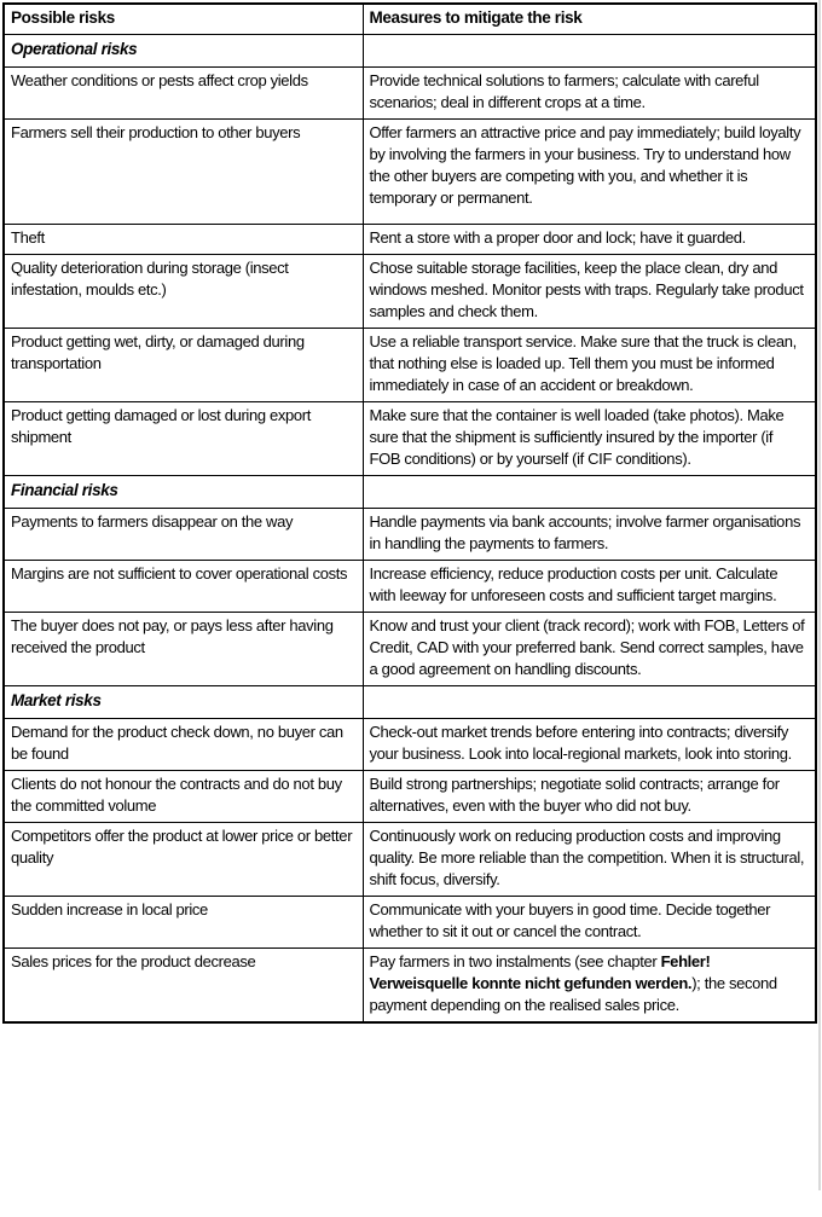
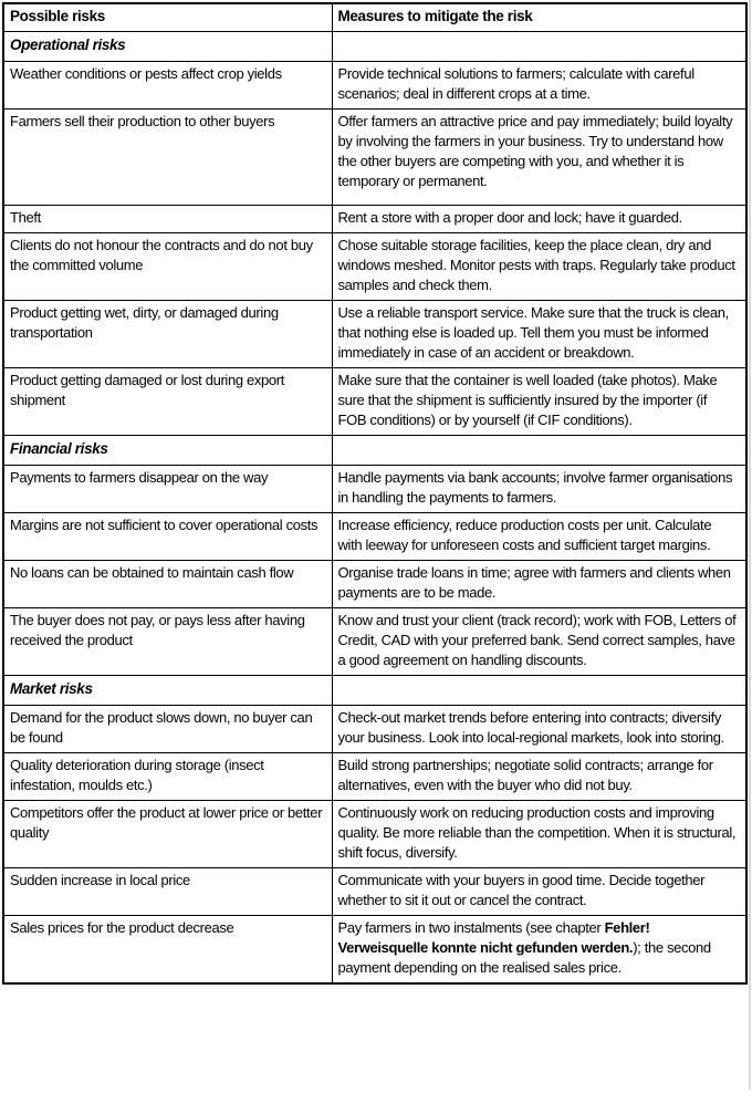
  Possible risks	Measures to mitigate the risk
  Operational risks
  Weather conditions or pests affect crop yields	Provide technical solutions to farmers; calculate with careful scenarios; deal in different crops at a time.
  Farmers sell their production to other buyers	Offer farmers an attractive price and pay immediately; build loyalty by involving the farmers in your business. Try to understand how the other buyers are competing with you, and whether it is temporary or permanent.
  Theft	Rent a store with a proper door and lock; have it guarded.
- Quality deterioration during storage (insect infestation, moulds etc.)	Chose suitable storage facilities, keep the place clean, dry and windows meshed. Monitor pests with traps. Regularly take product samples and check them.
+ Clients do not honour the contracts and do not buy the committed volume	Chose suitable storage facilities, keep the place clean, dry and windows meshed. Monitor pests with traps. Regularly take product samples and check them.
  Product getting wet, dirty, or damaged during transportation	Use a reliable transport service. Make sure that the truck is clean, that nothing else is loaded up. Tell them you must be informed immediately in case of an accident or breakdown.
  Product getting damaged or lost during export shipment	Make sure that the container is well loaded (take photos). Make sure that the shipment is sufficiently insured by the importer (if FOB conditions) or by yourself (if CIF conditions).
  Financial risks
  Payments to farmers disappear on the way	Handle payments via bank accounts; involve farmer organisations in handling the payments to farmers.
  Margins are not sufficient to cover operational costs	Increase efficiency, reduce production costs per unit. Calculate with leeway for unforeseen costs and sufficient target margins.
+ No loans can be obtained to maintain cash flow	Organise trade loans in time; agree with farmers and clients when payments are to be made.
  The buyer does not pay, or pays less after having received the product	Know and trust your client (track record); work with FOB, Letters of Credit, CAD with your preferred bank. Send correct samples, have a good agreement on handling discounts.
  Market risks
- Demand for the product check down, no buyer can be found	Check-out market trends before entering into contracts; diversify your business. Look into local-regional markets, look into storing.
+ Demand for the product slows down, no buyer can be found	Check-out market trends before entering into contracts; diversify your business. Look into local-regional markets, look into storing.
- Clients do not honour the contracts and do not buy the committed volume	Build strong partnerships; negotiate solid contracts; arrange for alternatives, even with the buyer who did not buy.
+ Quality deterioration during storage (insect infestation, moulds etc.)	Build strong partnerships; negotiate solid contracts; arrange for alternatives, even with the buyer who did not buy.
  Competitors offer the product at lower price or better quality	Continuously work on reducing production costs and improving quality. Be more reliable than the competition. When it is structural, shift focus, diversify.
  Sudden increase in local price	Communicate with your buyers in good time. Decide together whether to sit it out or cancel the contract.
  Sales prices for the product decrease	Pay farmers in two instalments (see chapter Fehler! Verweisquelle konnte nicht gefunden werden.); the second payment depending on the realised sales price.
